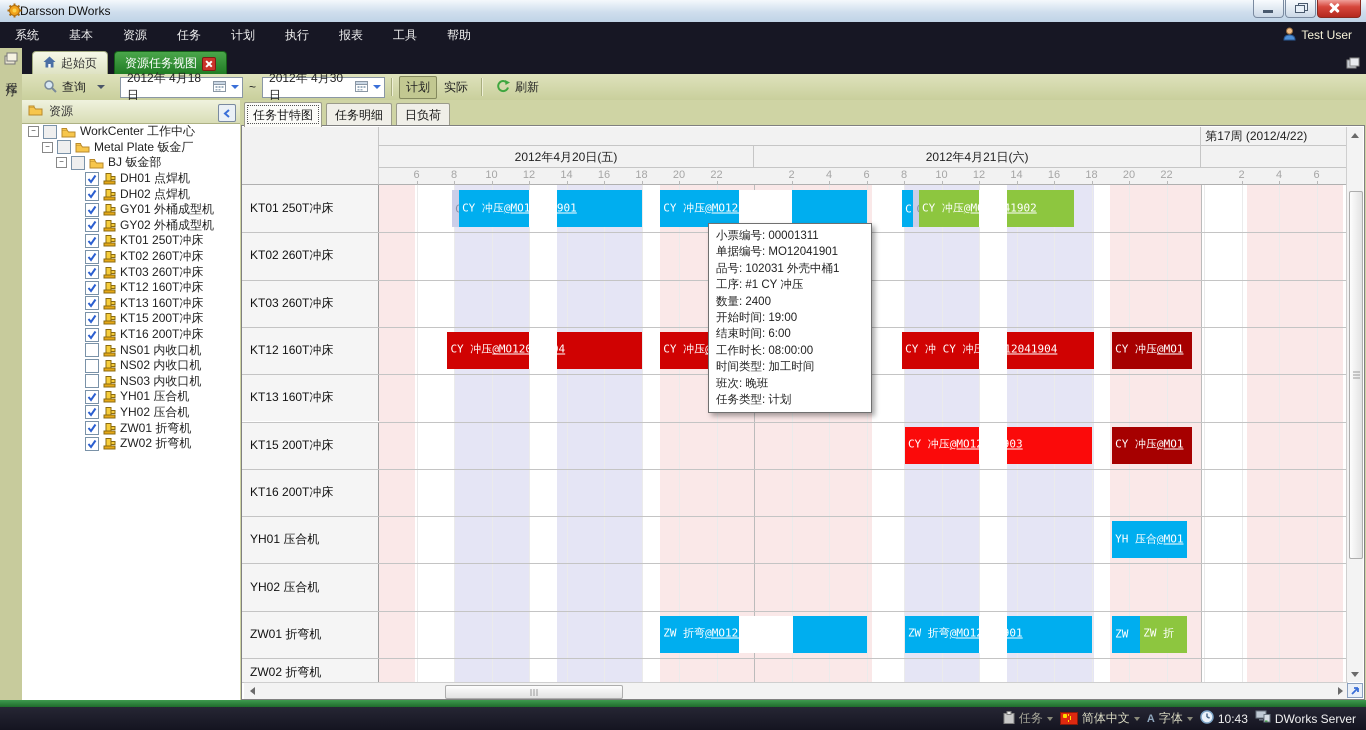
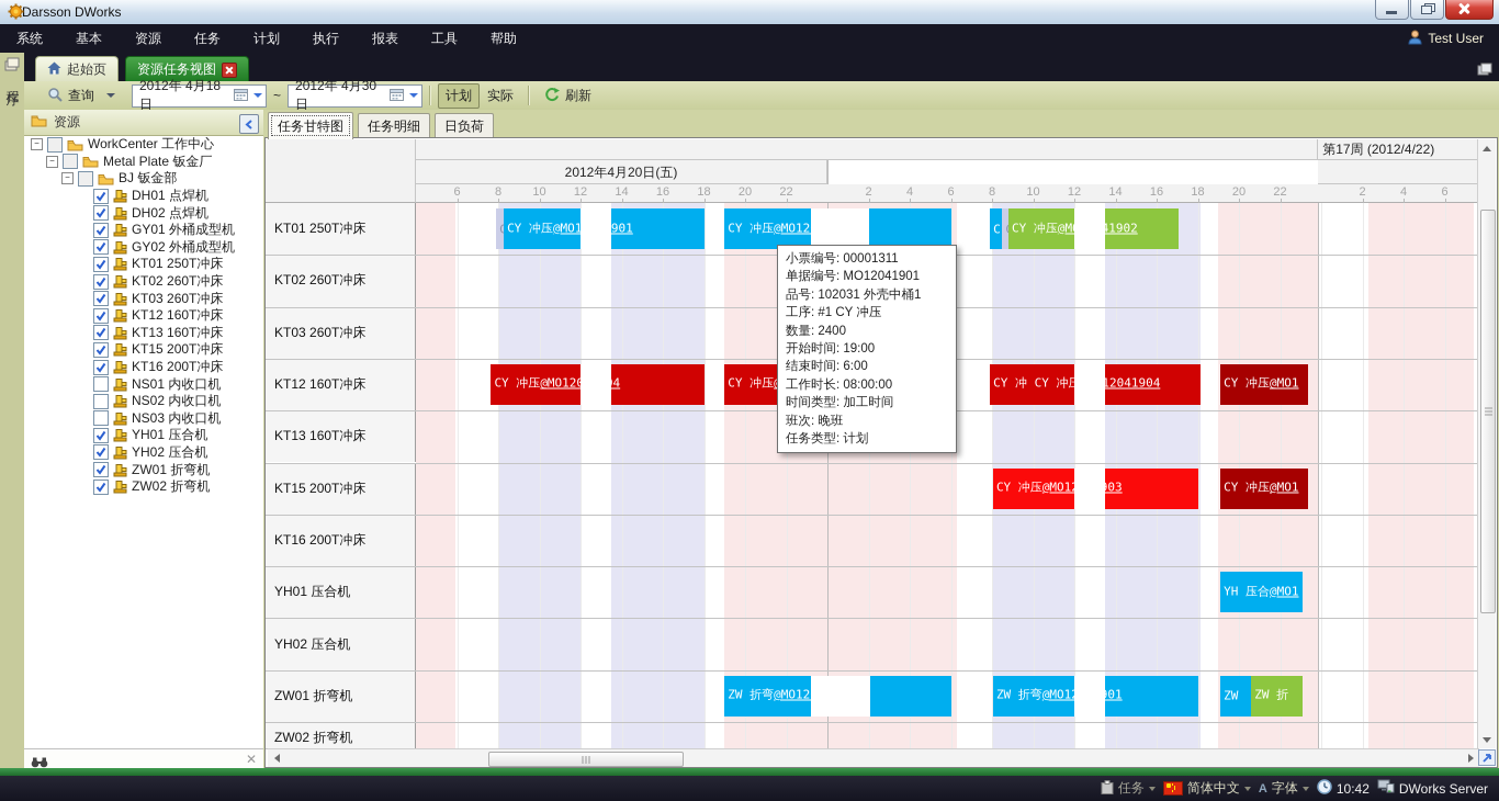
  Darsson DWorks
  系统
  基本
  资源
  任务
  计划
  执行
  报表
  工具
  帮助
  Test User
  起始页
  资源任务视图
  查询
  2012年 4月18日
  ~
  2012年 4月30日
  计划
  实际
  刷新
  资源
  −
  WorkCenter 工作中心
  −
  Metal Plate 钣金厂
  −
  BJ 钣金部
  DH01 点焊机
  DH02 点焊机
  GY01 外桶成型机
  GY02 外桶成型机
  KT01 250T冲床
  KT02 260T冲床
  KT03 260T冲床
  KT12 160T冲床
  KT13 160T冲床
  KT15 200T冲床
  KT16 200T冲床
  NS01 内收口机
  NS02 内收口机
  NS03 内收口机
  YH01 压合机
  YH02 压合机
  ZW01 折弯机
  ZW02 折弯机
+ ✕
  任务甘特图
  任务明细
  日负荷
  KT01 250T冲床
  KT02 260T冲床
  KT03 260T冲床
  KT12 160T冲床
  KT13 160T冲床
  KT15 200T冲床
  KT16 200T冲床
  YH01 压合机
  YH02 压合机
  ZW01 折弯机
  ZW02 折弯机
  第17周 (2012/4/22)
  2012年4月20日(五)
- 2012年4月21日(六)
  6
  8
  10
  12
  14
  16
  18
  20
  22
  2
  4
  6
  8
  10
  12
  14
  16
  18
  20
  22
  2
  4
  6
  CY 冲压@MO12041901
  CY 冲压@MO12041901
  C
  CY 冲压@MO12041902
  CY 冲压@MO12041904
  CY 冲 CY 冲压@MO12041904
  CY 冲压@MO1
  CY 冲压@MO12041903
  CY 冲压@MO1
  YH 压合@MO1
  ZW 折弯@MO12041901
  ZW 折弯@MO12041901
  ZW
  ZW 折
  小票编号: 00001311
  单据编号: MO12041901
  品号: 102031 外壳中桶1
  工序: #1 CY 冲压
  数量: 2400
  开始时间: 19:00
  结束时间: 6:00
  工作时长: 08:00:00
  时间类型: 加工时间
  班次: 晚班
  任务类型: 计划
  任务
  简体中文
  A
  字体
- 10:43
+ 10:42
  DWorks Server
